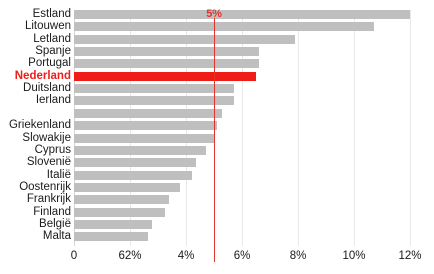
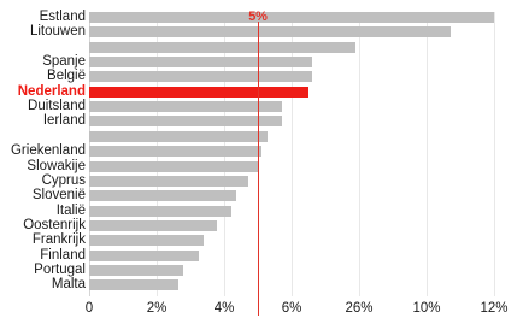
  Estland
  Litouwen
- Letland
  Spanje
- Portugal
+ België
  Nederland
  Duitsland
  Ierland
  Griekenland
  Slowakije
  Cyprus
  Slovenië
  Italië
  Oostenrijk
  Frankrijk
  Finland
- België
+ Portugal
  Malta
  5%
  0
- 62%
+ 2%
  4%
  6%
- 8%
+ 26%
  10%
  12%
